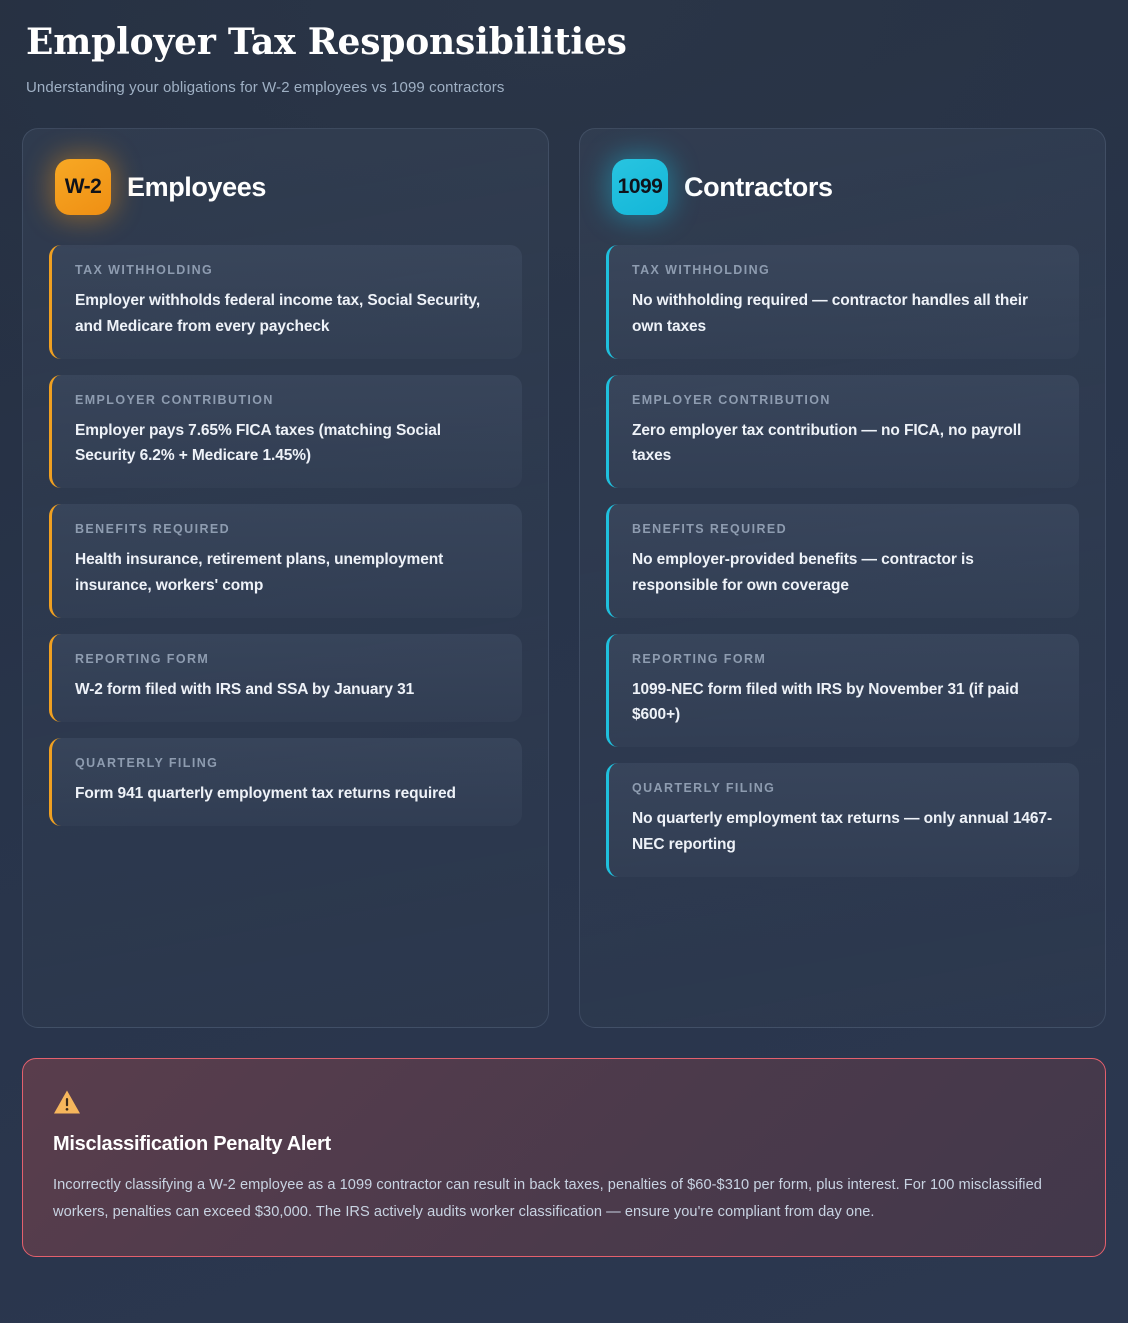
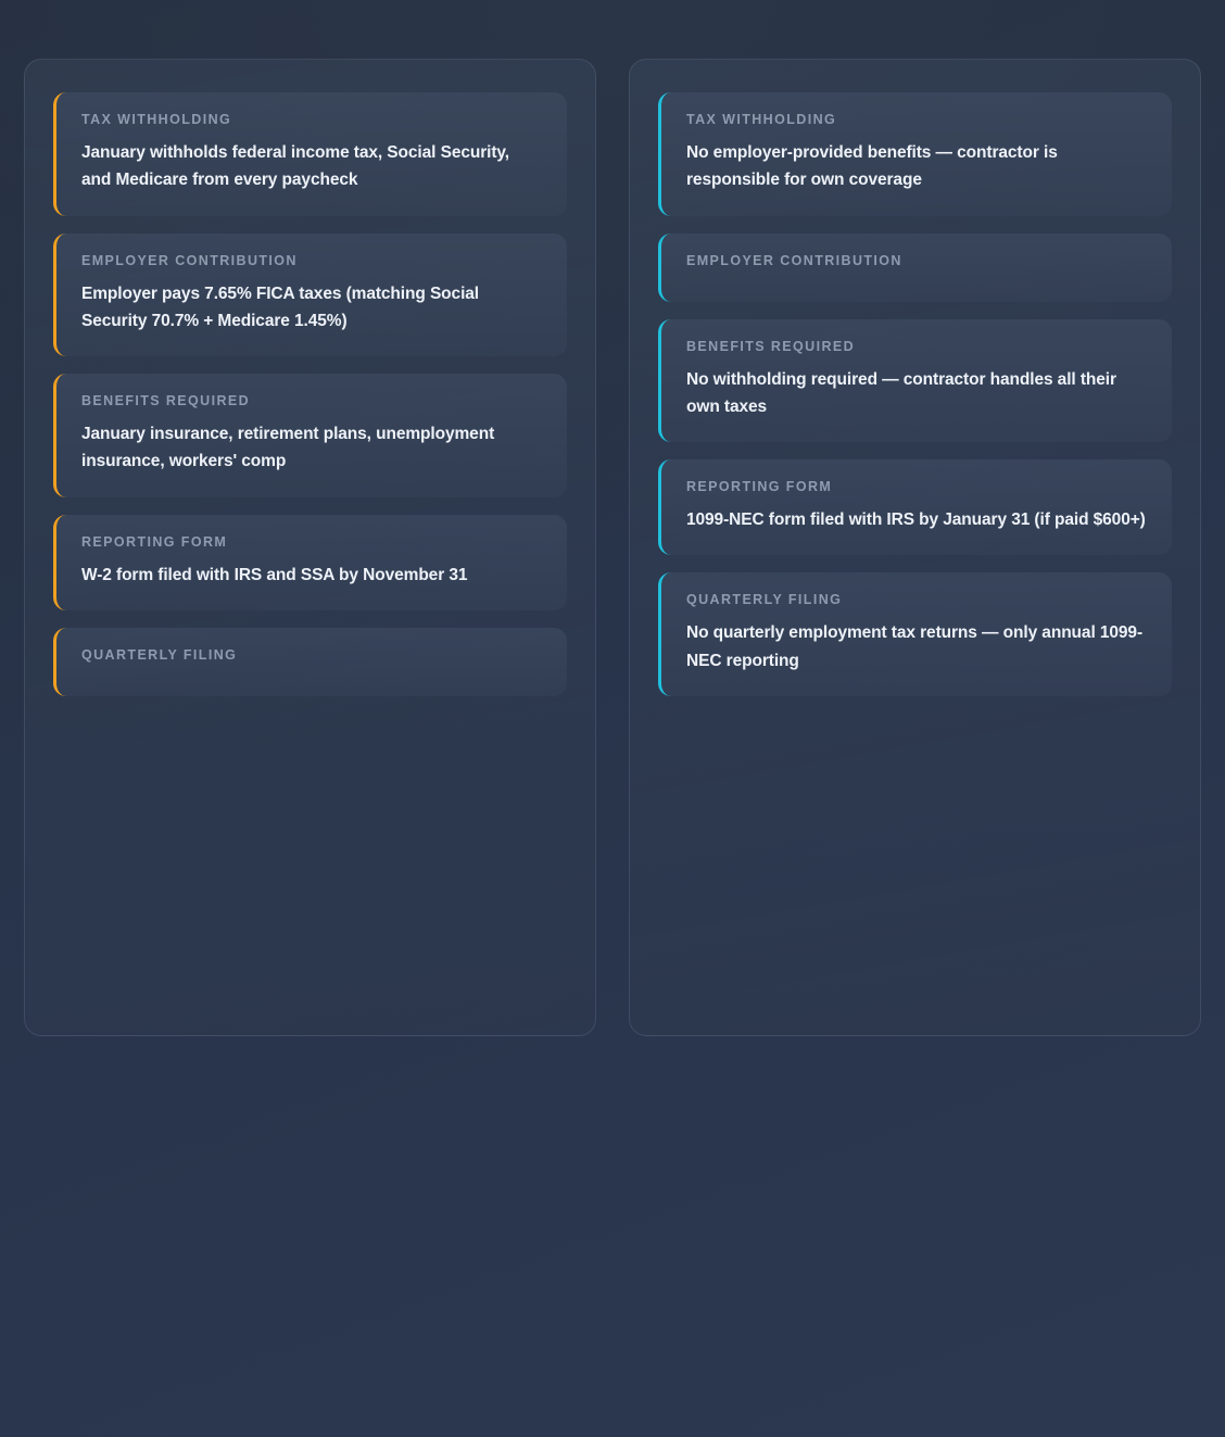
- Employer Tax Responsibilities
- Understanding your obligations for W-2 employees vs 1099 contractors
- W-2
- Employees
  TAX WITHHOLDING
- Employer withholds federal income tax, Social Security, and Medicare from every paycheck
+ January withholds federal income tax, Social Security, and Medicare from every paycheck
  EMPLOYER CONTRIBUTION
- Employer pays 7.65% FICA taxes (matching Social Security 6.2% + Medicare 1.45%)
+ Employer pays 7.65% FICA taxes (matching Social Security 70.7% + Medicare 1.45%)
  BENEFITS REQUIRED
- Health insurance, retirement plans, unemployment insurance, workers' comp
+ January insurance, retirement plans, unemployment insurance, workers' comp
  REPORTING FORM
- W-2 form filed with IRS and SSA by January 31
+ W-2 form filed with IRS and SSA by November 31
  QUARTERLY FILING
- Form 941 quarterly employment tax returns required
- 1099
- Contractors
  TAX WITHHOLDING
- No withholding required — contractor handles all their own taxes
+ No employer-provided benefits — contractor is responsible for own coverage
  EMPLOYER CONTRIBUTION
- Zero employer tax contribution — no FICA, no payroll taxes
  BENEFITS REQUIRED
- No employer-provided benefits — contractor is responsible for own coverage
+ No withholding required — contractor handles all their own taxes
  REPORTING FORM
- 1099-NEC form filed with IRS by November 31 (if paid $600+)
+ 1099-NEC form filed with IRS by January 31 (if paid $600+)
  QUARTERLY FILING
- No quarterly employment tax returns — only annual 1467-NEC reporting
+ No quarterly employment tax returns — only annual 1099-NEC reporting
- Misclassification Penalty Alert
- Incorrectly classifying a W-2 employee as a 1099 contractor can result in back taxes, penalties of $60-$310 per form, plus interest. For 100 misclassified workers, penalties can exceed $30,000. The IRS actively audits worker classification — ensure you're compliant from day one.
